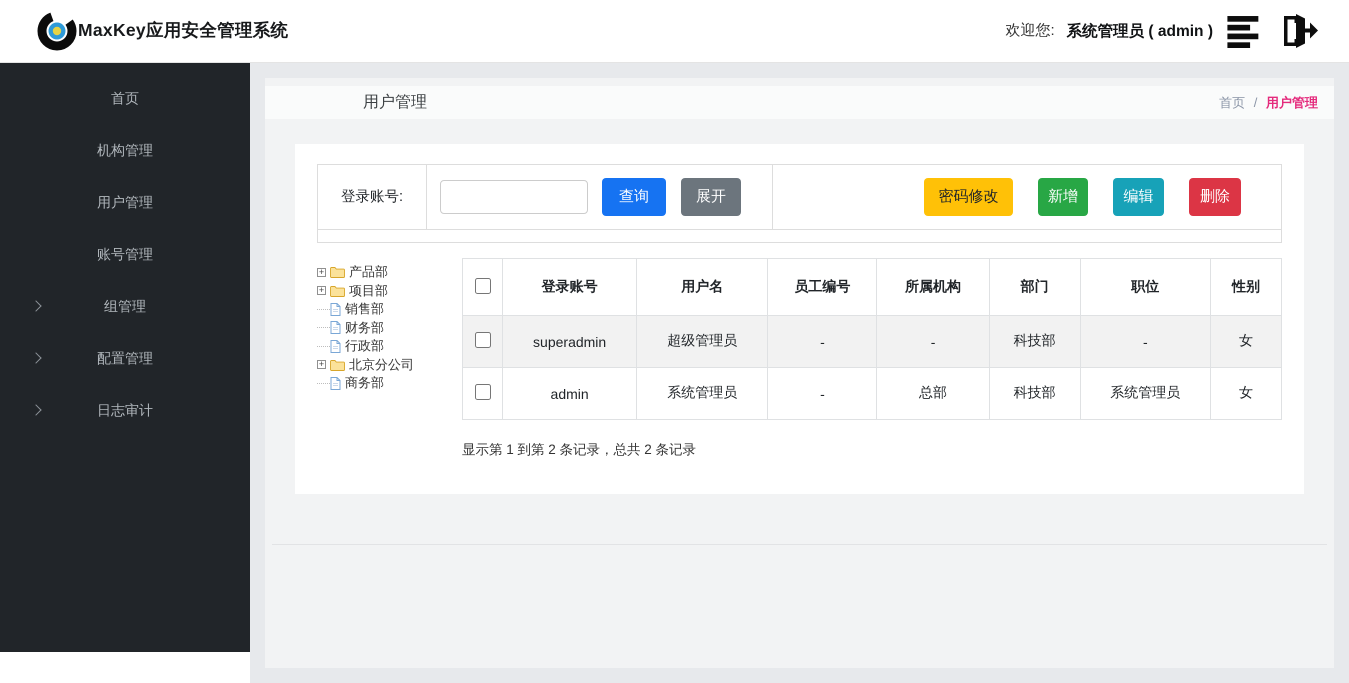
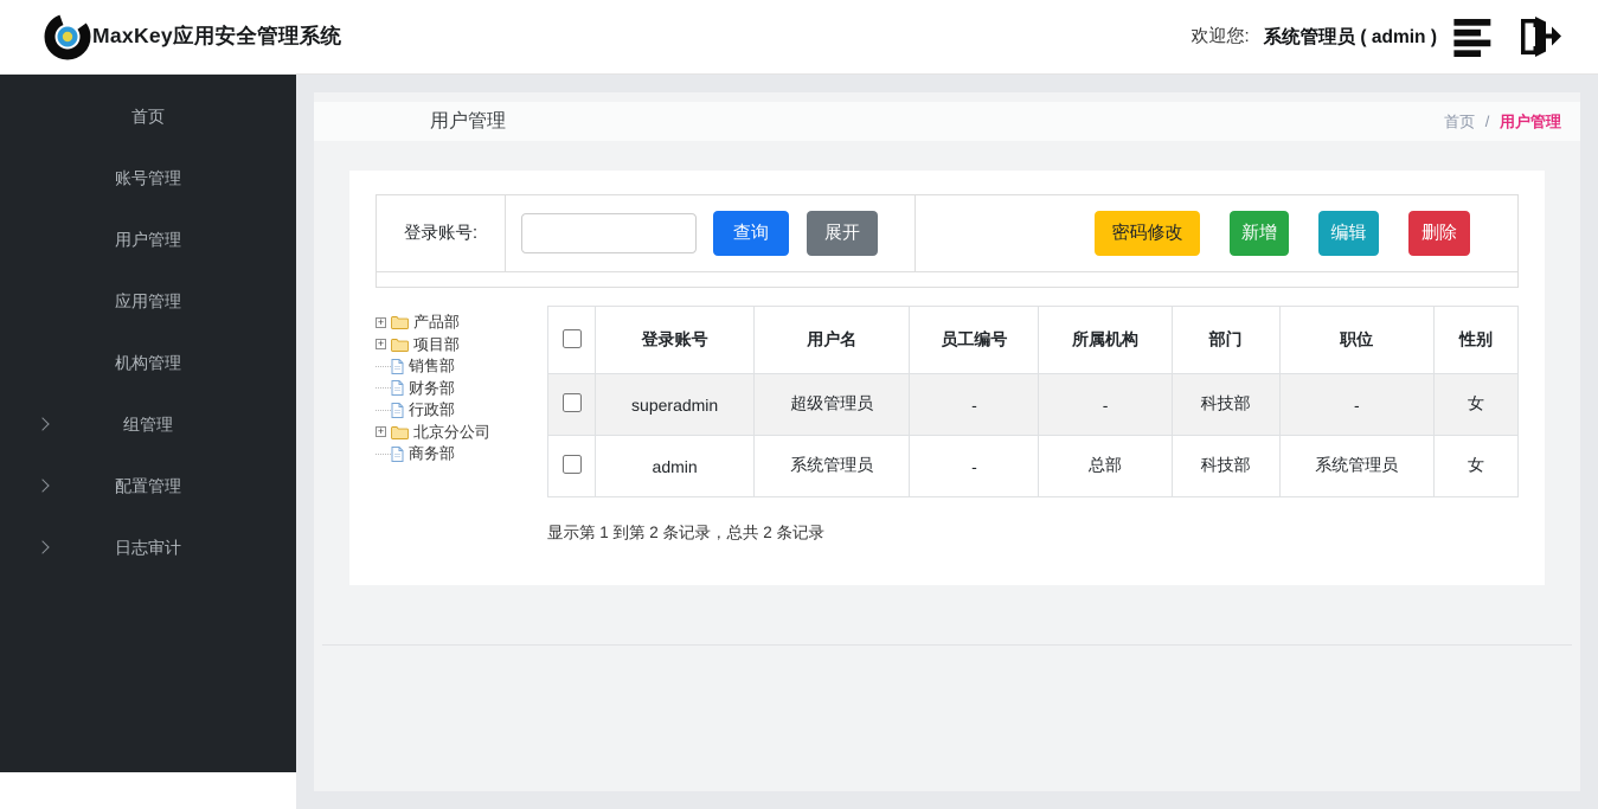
  MaxKey应用安全管理系统
  欢迎您:
  系统管理员 ( admin )
  首页
- 机构管理
+ 账号管理
  用户管理
+ 应用管理
- 账号管理
+ 机构管理
  组管理
  配置管理
  日志审计
  用户管理
  首页 / 用户管理
  登录账号:
  查询
  展开
  密码修改
  新增
  编辑
  删除
  产品部
  项目部
  销售部
  财务部
  行政部
  北京分公司
  商务部
  	登录账号	用户名	员工编号	所属机构	部门	职位	性别
  	superadmin	超级管理员	-	-	科技部	-	女
  	admin	系统管理员	-	总部	科技部	系统管理员	女
  显示第 1 到第 2 条记录，总共 2 条记录
